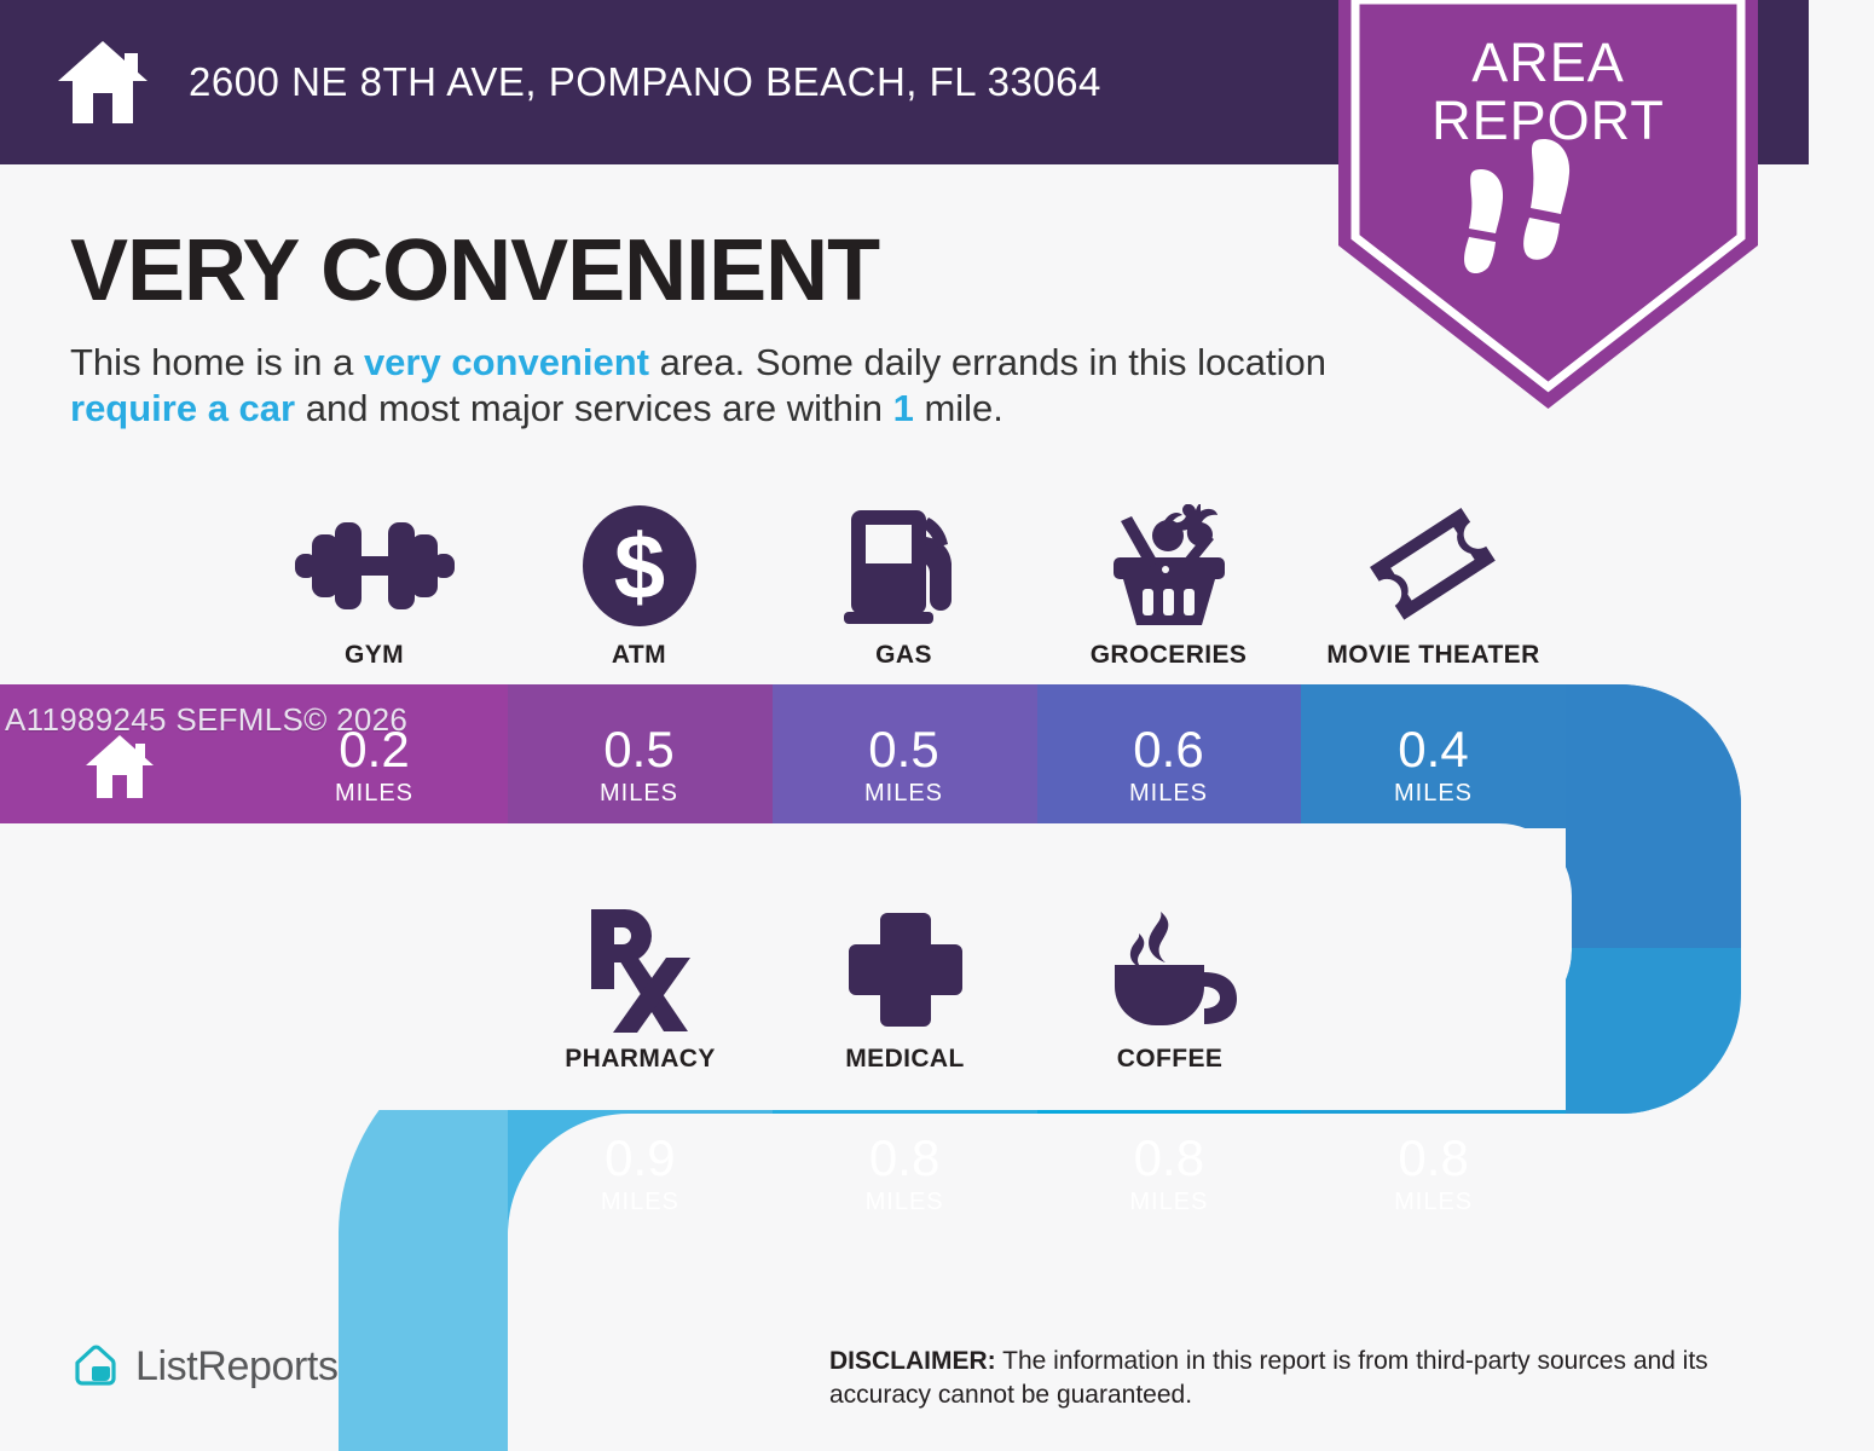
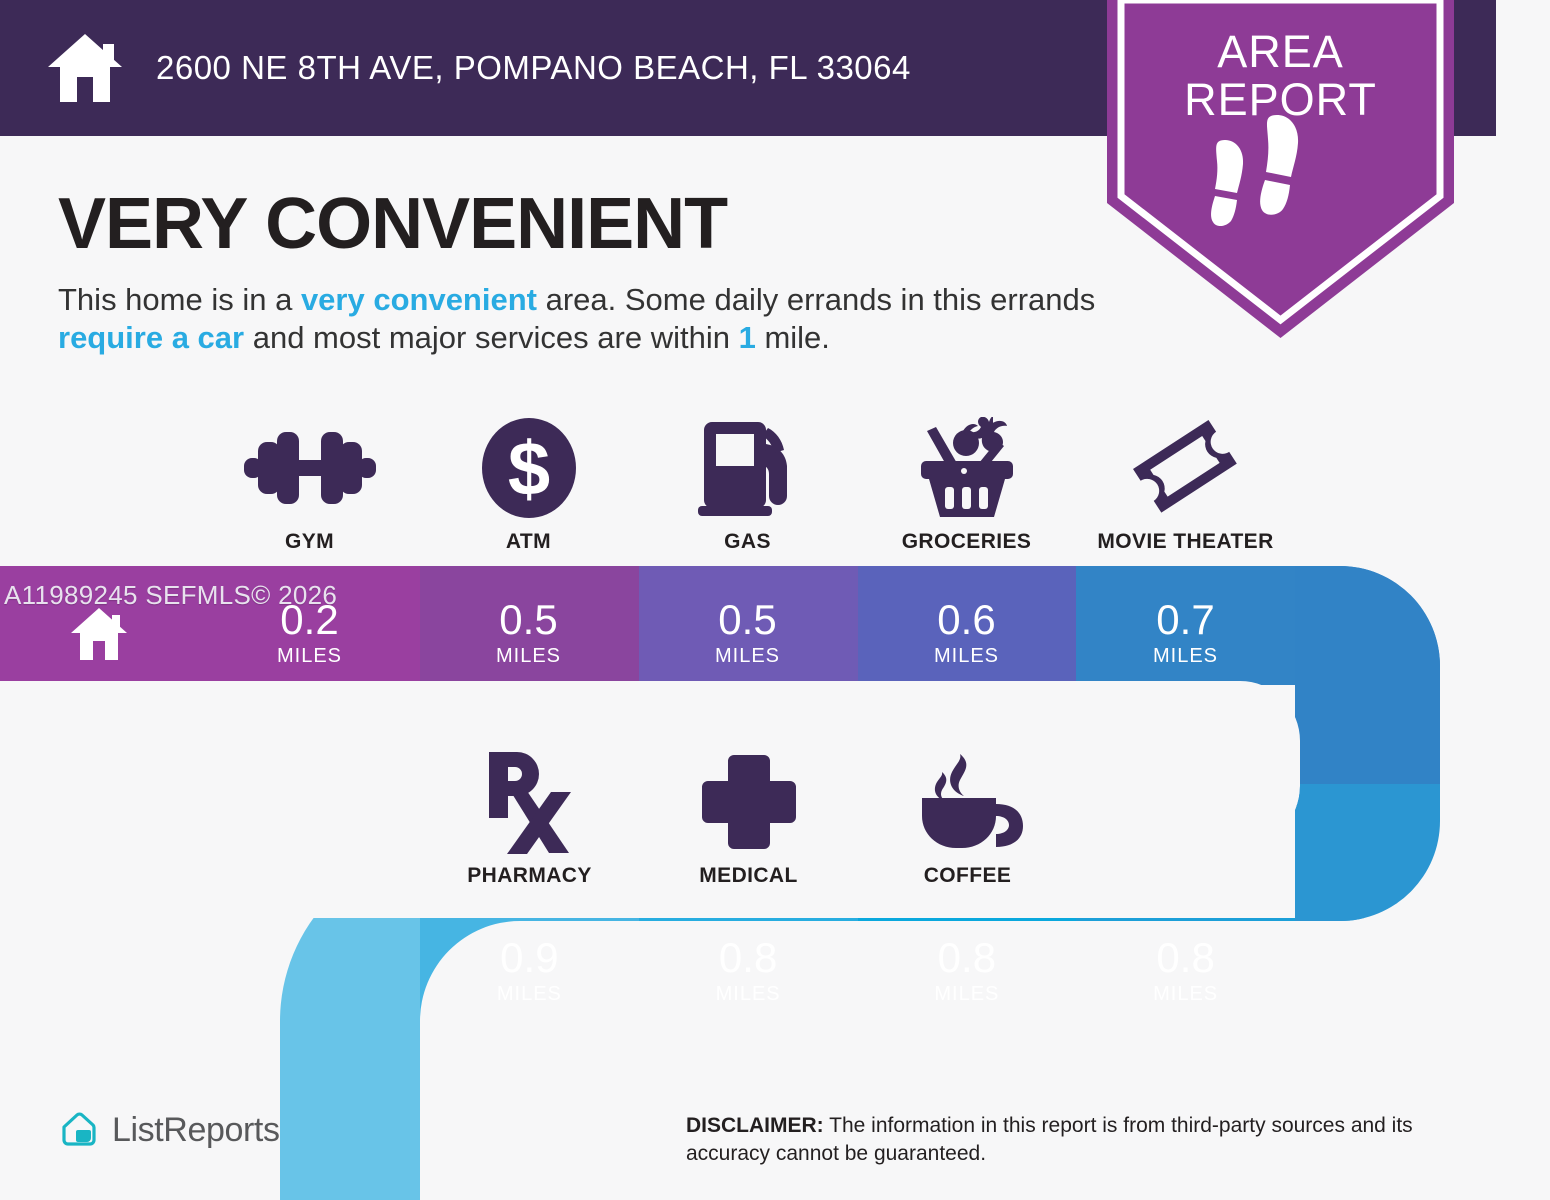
  2600 NE 8TH AVE, POMPANO BEACH, FL 33064
  AREA
  REPORT
  VERY CONVENIENT
- This home is in a very convenient area. Some daily errands in this location require a car and most major services are within 1 mile.
+ This home is in a very convenient area. Some daily errands in this errands require a car and most major services are within 1 mile.
  A11989245 SEFMLS© 2026
  GYM
  $
  ATM
  GAS
  GROCERIES
  MOVIE THEATER
  0.2
  MILES
  0.5
  MILES
  0.5
  MILES
  0.6
  MILES
- 0.4
+ 0.7
  MILES
  PHARMACY
  MEDICAL
  COFFEE
  ListReports
  DISCLAIMER: The information in this report is from third-party sources and its accuracy cannot be guaranteed.
